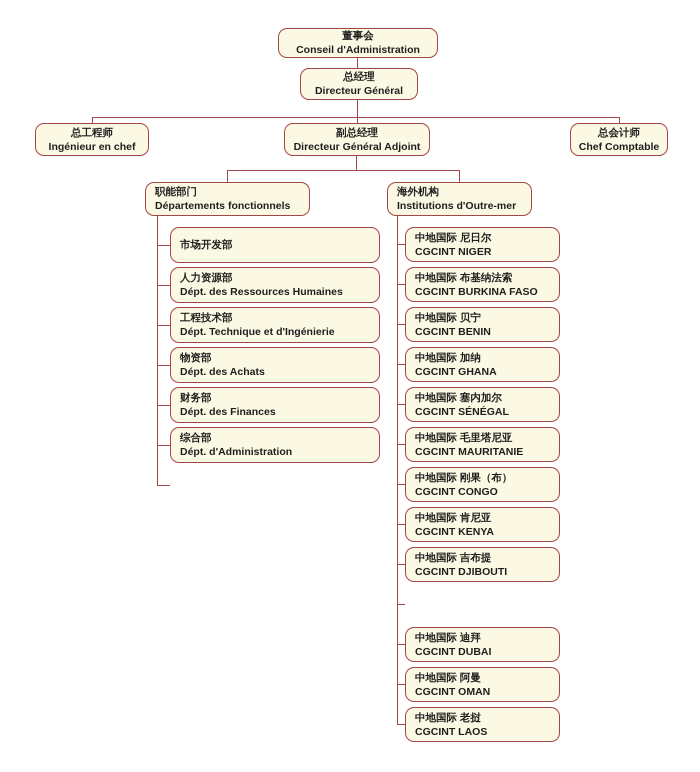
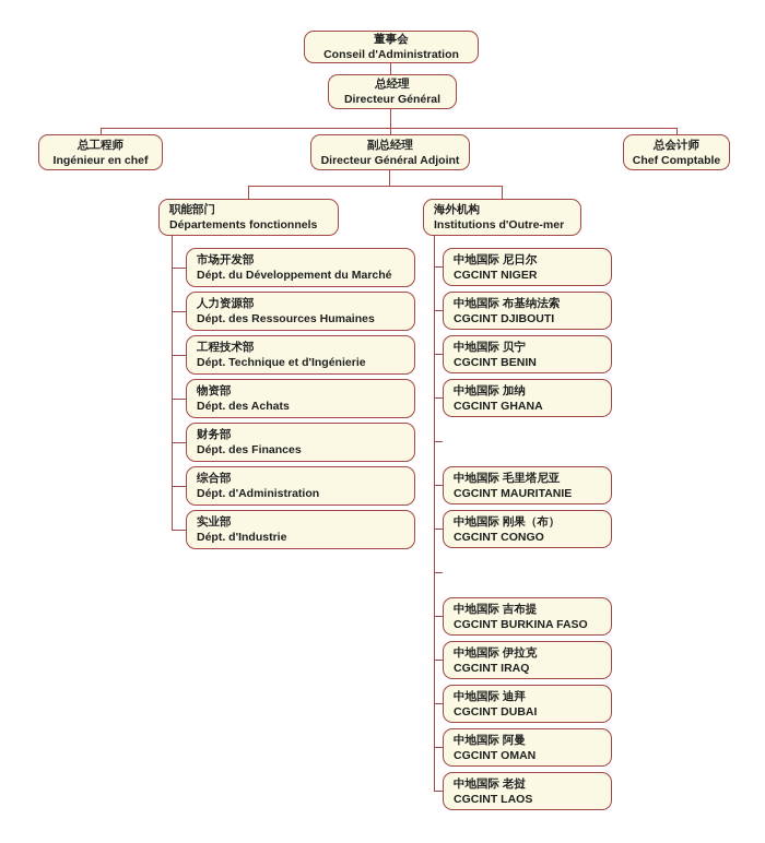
  董事会
  Conseil d'Administration
  总经理
  Directeur Général
  总工程师
  Ingénieur en chef
  副总经理
  Directeur Général Adjoint
  总会计师
  Chef Comptable
  职能部门
  Départements fonctionnels
  海外机构
  Institutions d'Outre-mer
  市场开发部
+ Dépt. du Développement du Marché
  人力资源部
  Dépt. des Ressources Humaines
  工程技术部
  Dépt. Technique et d'Ingénierie
  物资部
  Dépt. des Achats
  财务部
  Dépt. des Finances
  综合部
  Dépt. d'Administration
+ 实业部
+ Dépt. d'Industrie
  中地国际 尼日尔
  CGCINT NIGER
  中地国际 布基纳法索
- CGCINT BURKINA FASO
+ CGCINT DJIBOUTI
  中地国际 贝宁
  CGCINT BENIN
  中地国际 加纳
  CGCINT GHANA
- 中地国际 塞内加尔
- CGCINT SÉNÉGAL
  中地国际 毛里塔尼亚
  CGCINT MAURITANIE
  中地国际 刚果（布）
  CGCINT CONGO
- 中地国际 肯尼亚
- CGCINT KENYA
  中地国际 吉布提
- CGCINT DJIBOUTI
+ CGCINT BURKINA FASO
+ 中地国际 伊拉克
+ CGCINT IRAQ
  中地国际 迪拜
  CGCINT DUBAI
  中地国际 阿曼
  CGCINT OMAN
  中地国际 老挝
  CGCINT LAOS
